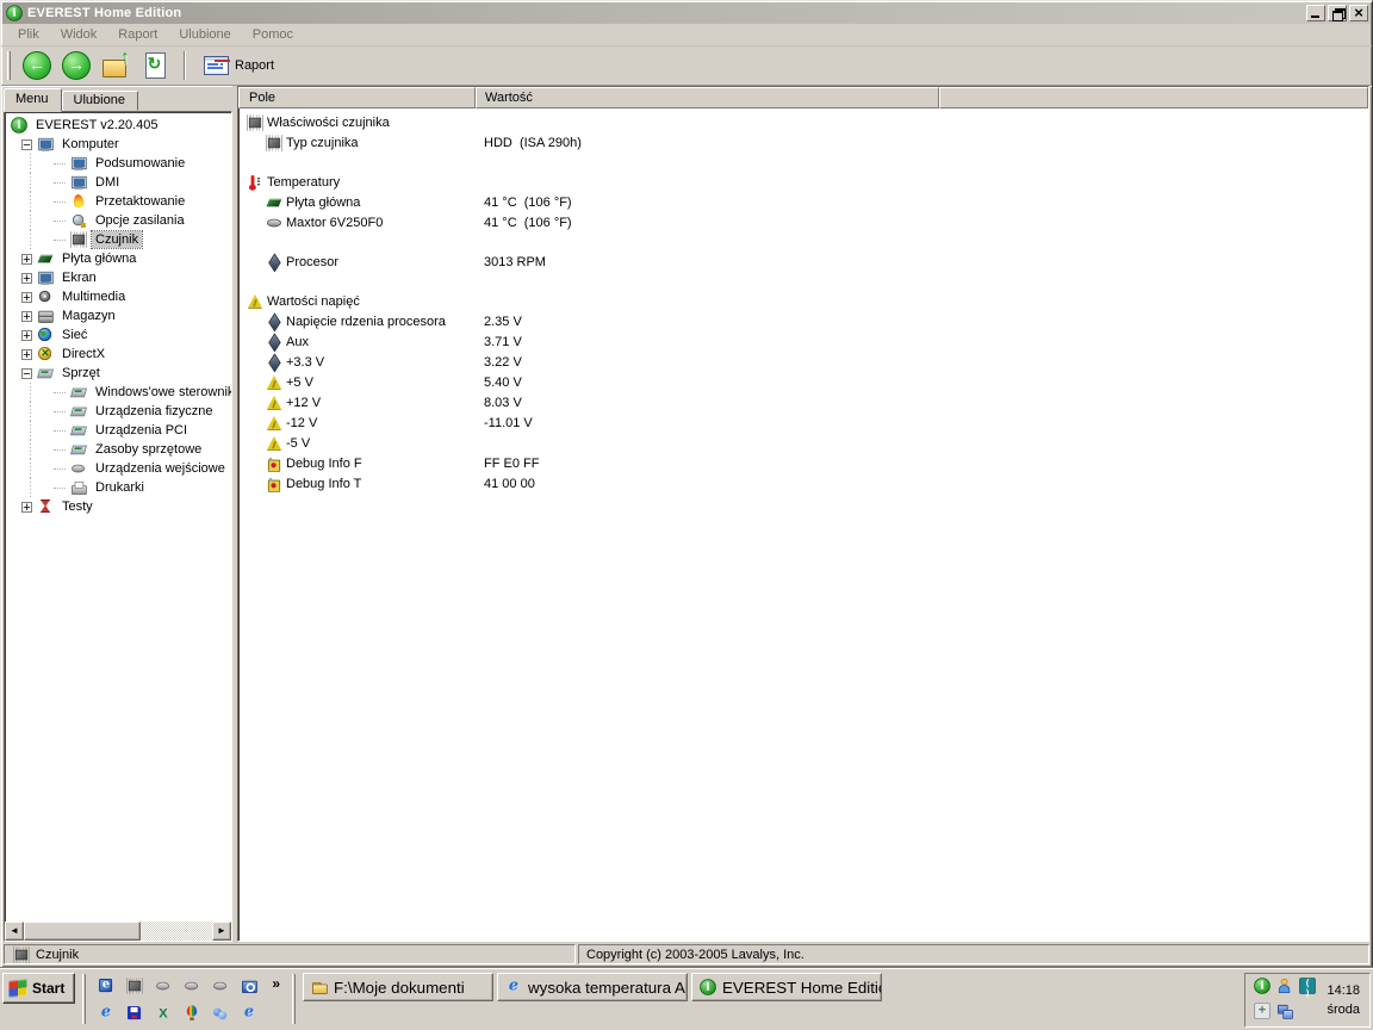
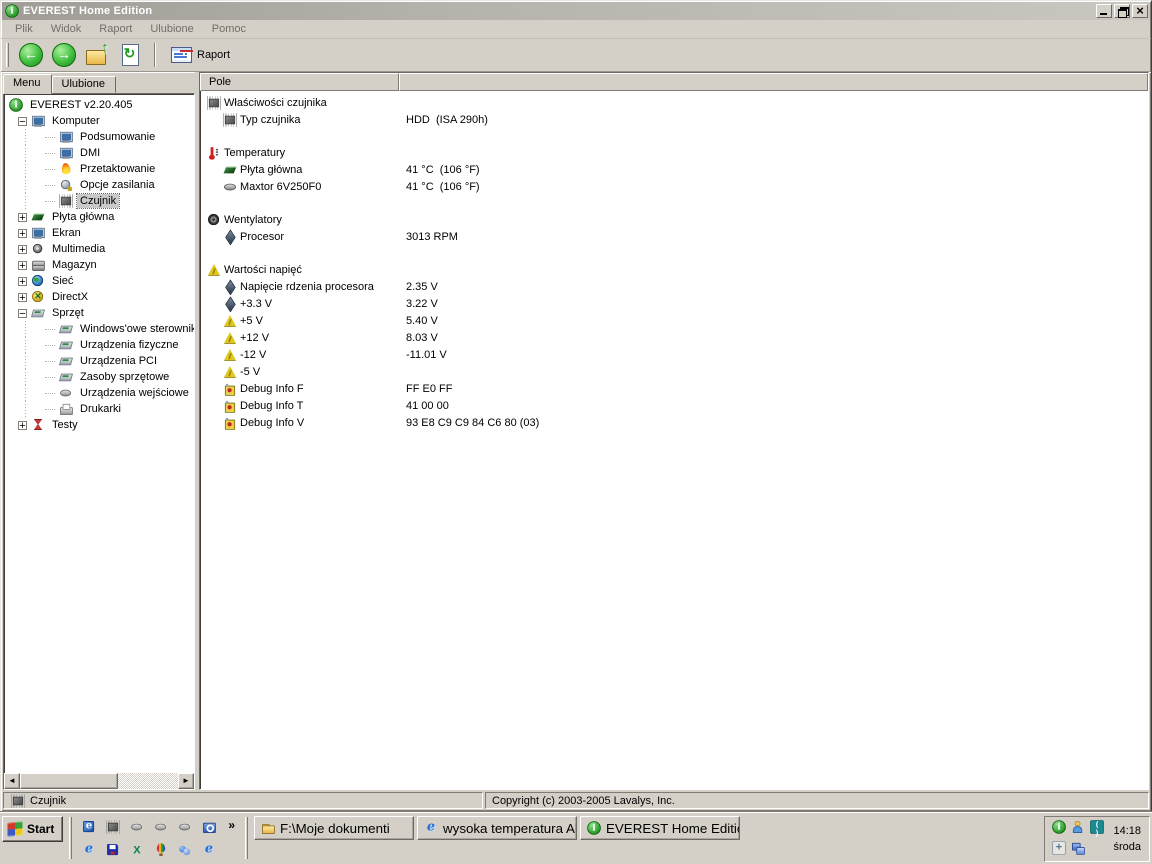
  EVEREST Home Edition
  Plik
  Widok
  Raport
  Ulubione
  Pomoc
  Raport
  Menu
  Ulubione
  EVEREST v2.20.405
  Komputer
  Podsumowanie
  DMI
  Przetaktowanie
  Opcje zasilania
  Czujnik
  Płyta główna
  Ekran
  Multimedia
  Magazyn
  Sieć
  DirectX
  Sprzęt
  Windows'owe sterownik
  Urządzenia fizyczne
  Urządzenia PCI
  Zasoby sprzętowe
  Urządzenia wejściowe
  Drukarki
  Testy
  ◄
  ►
  Pole
- Wartość
  Właściwości czujnika
  Typ czujnika
  HDD (ISA 290h)
  Temperatury
  Płyta główna
  41 °C (106 °F)
  Maxtor 6V250F0
  41 °C (106 °F)
+ Wentylatory
  Procesor
  3013 RPM
  Wartości napięć
  Napięcie rdzenia procesora
  2.35 V
- Aux
- 3.71 V
  +3.3 V
  3.22 V
  +5 V
  5.40 V
  +12 V
  8.03 V
  -12 V
  -11.01 V
  -5 V
  Debug Info F
  FF E0 FF
  Debug Info T
  41 00 00
+ Debug Info V
+ 93 E8 C9 C9 84 C6 80 (03)
  Czujnik
  Copyright (c) 2003-2005 Lavalys, Inc.
  Start
  »
  F:\Moje dokumenti
  wysoka temperatura A
  EVEREST Home Editi
  14:18
  środa
